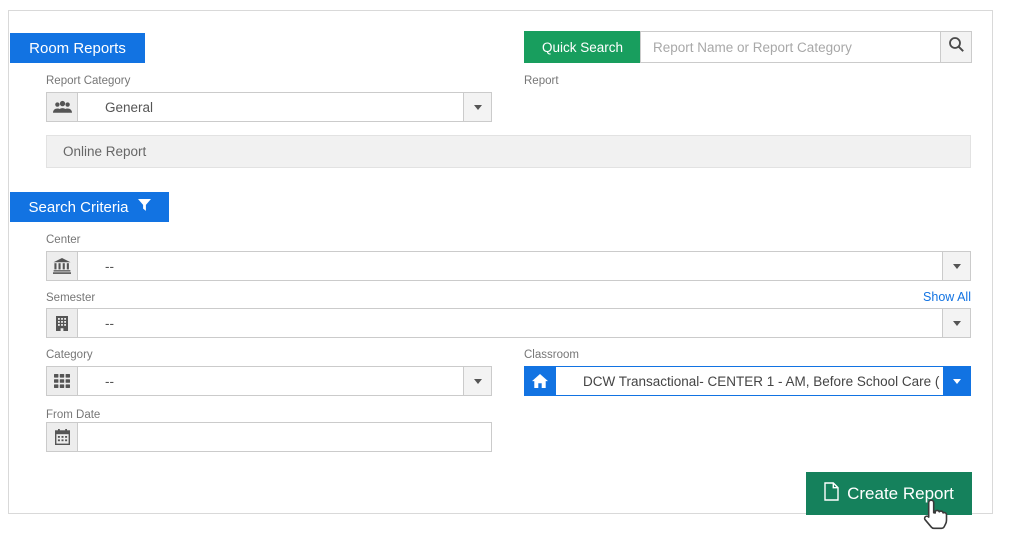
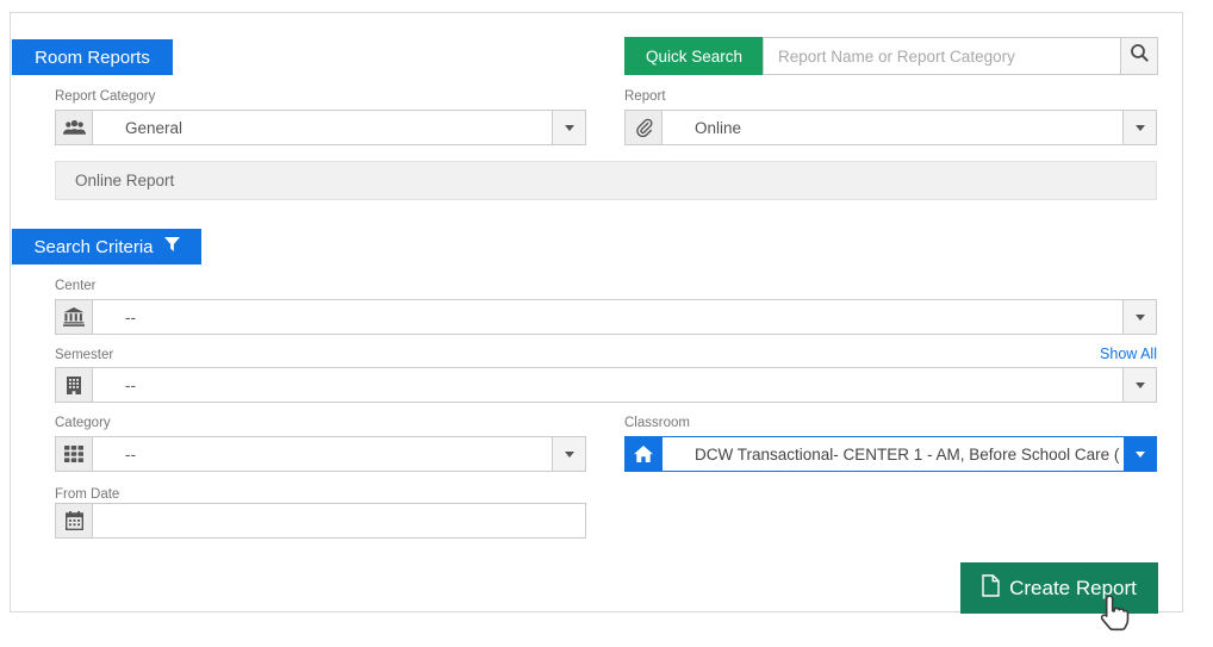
  Room Reports
  Quick Search
  Report Name or Report Category
  Report Category
  General
  Report
+ Online
  Online Report
  Search Criteria
  Center
  --
  Show All
  Semester
  --
  Category
  --
  Classroom
  DCW Transactional- CENTER 1 - AM, Before School Care (
  From Date
  Create Report
